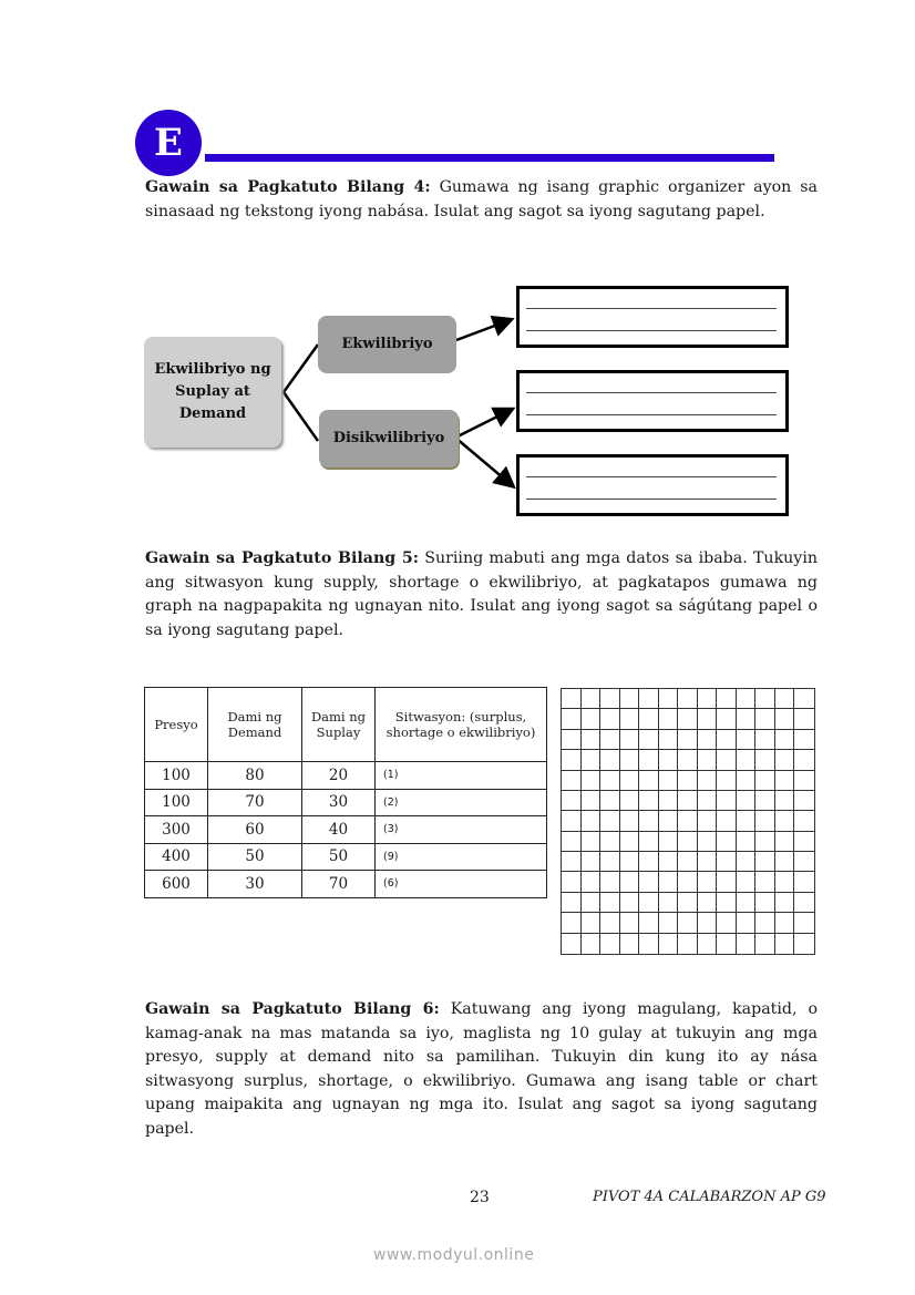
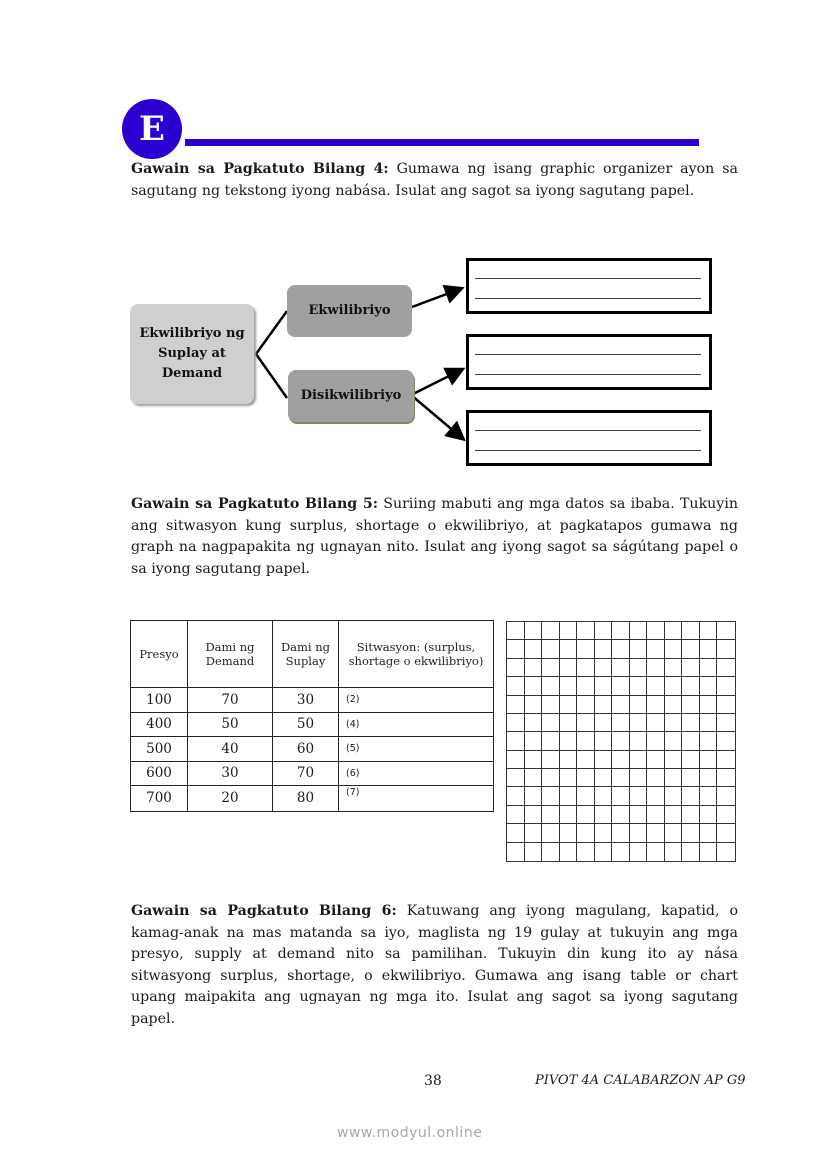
  E
- Gawain sa Pagkatuto Bilang 4: Gumawa ng isang graphic organizer ayon sa sinasaad ng tekstong iyong nabása. Isulat ang sagot sa iyong sagutang papel.
+ Gawain sa Pagkatuto Bilang 4: Gumawa ng isang graphic organizer ayon sa sagutang ng tekstong iyong nabása. Isulat ang sagot sa iyong sagutang papel.
  Ekwilibriyo ng Suplay at Demand
  Ekwilibriyo
  Disikwilibriyo
- Gawain sa Pagkatuto Bilang 5: Suriing mabuti ang mga datos sa ibaba. Tukuyin ang sitwasyon kung supply, shortage o ekwilibriyo, at pagkatapos gumawa ng graph na nagpapakita ng ugnayan nito. Isulat ang iyong sagot sa ságútang papel o sa iyong sagutang papel.
+ Gawain sa Pagkatuto Bilang 5: Suriing mabuti ang mga datos sa ibaba. Tukuyin ang sitwasyon kung surplus, shortage o ekwilibriyo, at pagkatapos gumawa ng graph na nagpapakita ng ugnayan nito. Isulat ang iyong sagot sa ságútang papel o sa iyong sagutang papel.
  Presyo	Dami ng Demand	Dami ng Suplay	Sitwasyon: (surplus, shortage o ekwilibriyo)
- 100	80	20	(1)
  100	70	30	(2)
- 300	60	40	(3)
- 400	50	50	(9)
+ 400	50	50	(4)
+ 500	40	60	(5)
  600	30	70	(6)
+ 700	20	80	(7)
- Gawain sa Pagkatuto Bilang 6: Katuwang ang iyong magulang, kapatid, o kamag-anak na mas matanda sa iyo, maglista ng 10 gulay at tukuyin ang mga presyo, supply at demand nito sa pamilihan. Tukuyin din kung ito ay nása sitwasyong surplus, shortage, o ekwilibriyo. Gumawa ang isang table or chart upang maipakita ang ugnayan ng mga ito. Isulat ang sagot sa iyong sagutang papel.
+ Gawain sa Pagkatuto Bilang 6: Katuwang ang iyong magulang, kapatid, o kamag-anak na mas matanda sa iyo, maglista ng 19 gulay at tukuyin ang mga presyo, supply at demand nito sa pamilihan. Tukuyin din kung ito ay nása sitwasyong surplus, shortage, o ekwilibriyo. Gumawa ang isang table or chart upang maipakita ang ugnayan ng mga ito. Isulat ang sagot sa iyong sagutang papel.
- 23
+ 38
  PIVOT 4A CALABARZON AP G9
  www.modyul.online
